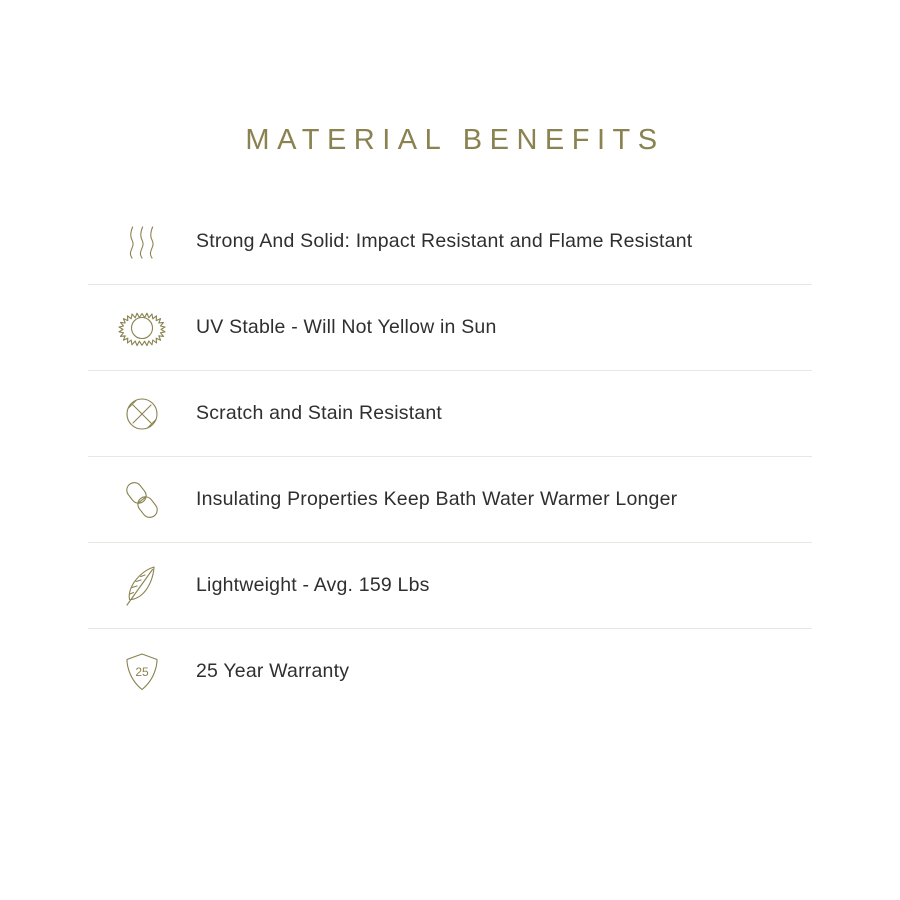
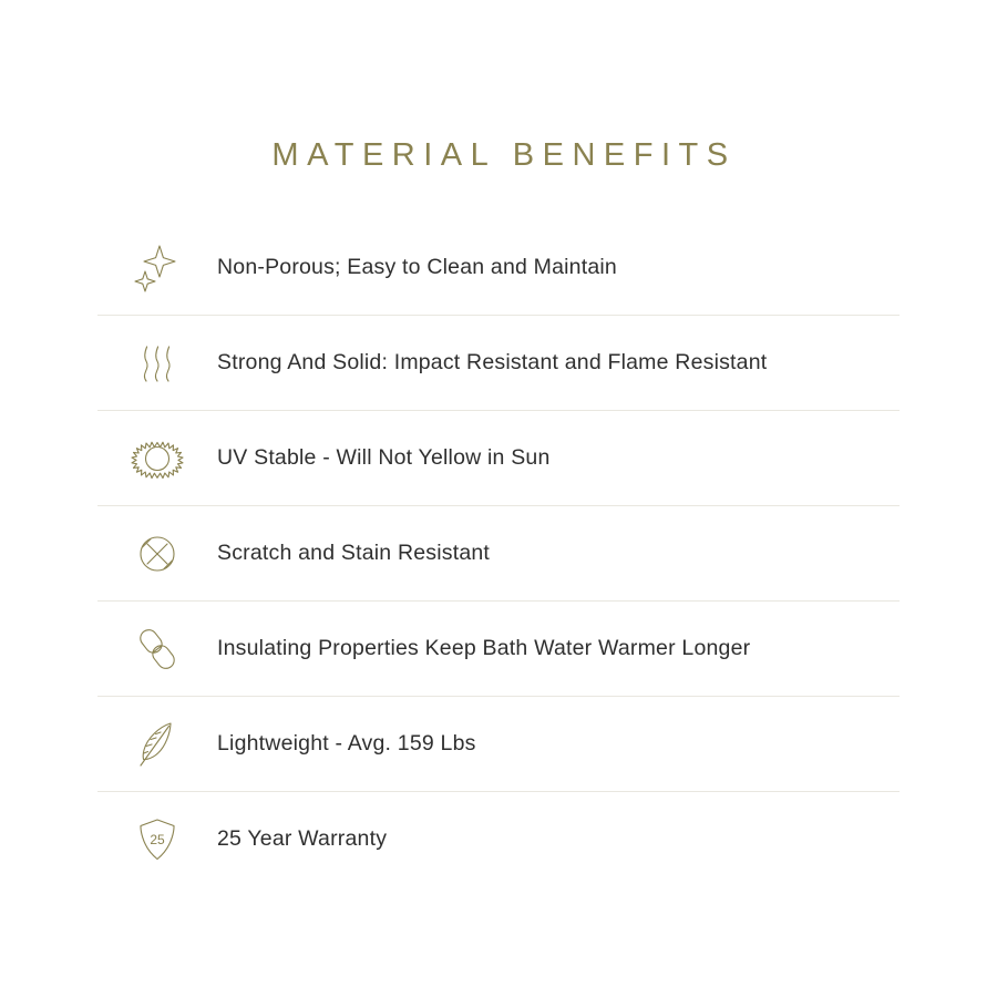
  MATERIAL BENEFITS
+ Non-Porous; Easy to Clean and Maintain
  Strong And Solid: Impact Resistant and Flame Resistant
  UV Stable - Will Not Yellow in Sun
  Scratch and Stain Resistant
  Insulating Properties Keep Bath Water Warmer Longer
  Lightweight - Avg. 159 Lbs
  25
  25 Year Warranty
